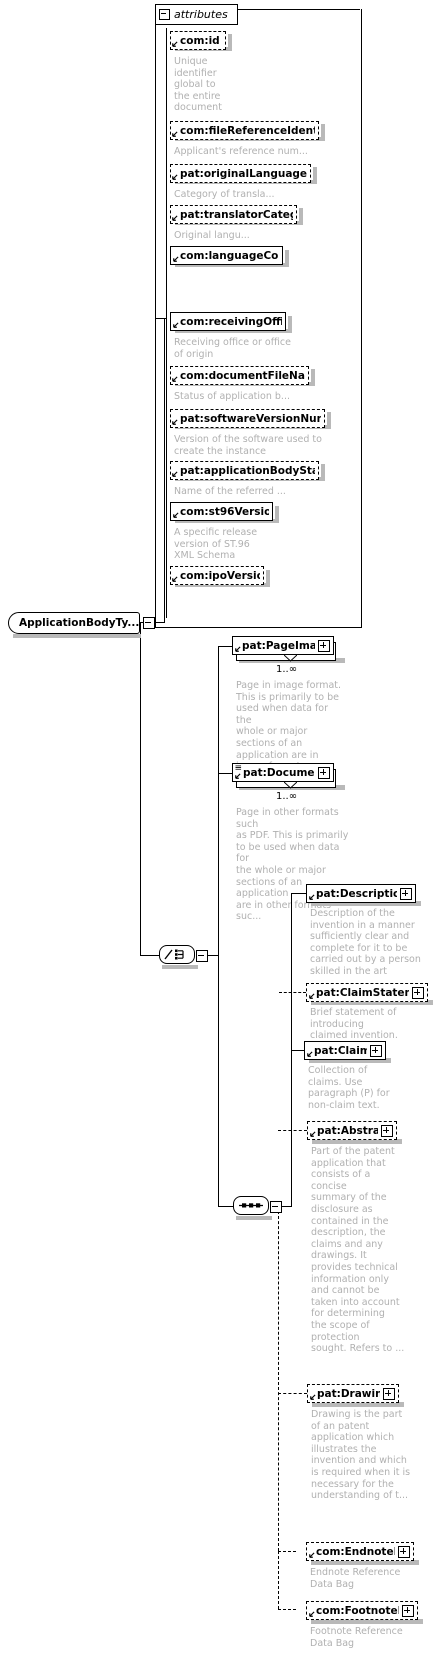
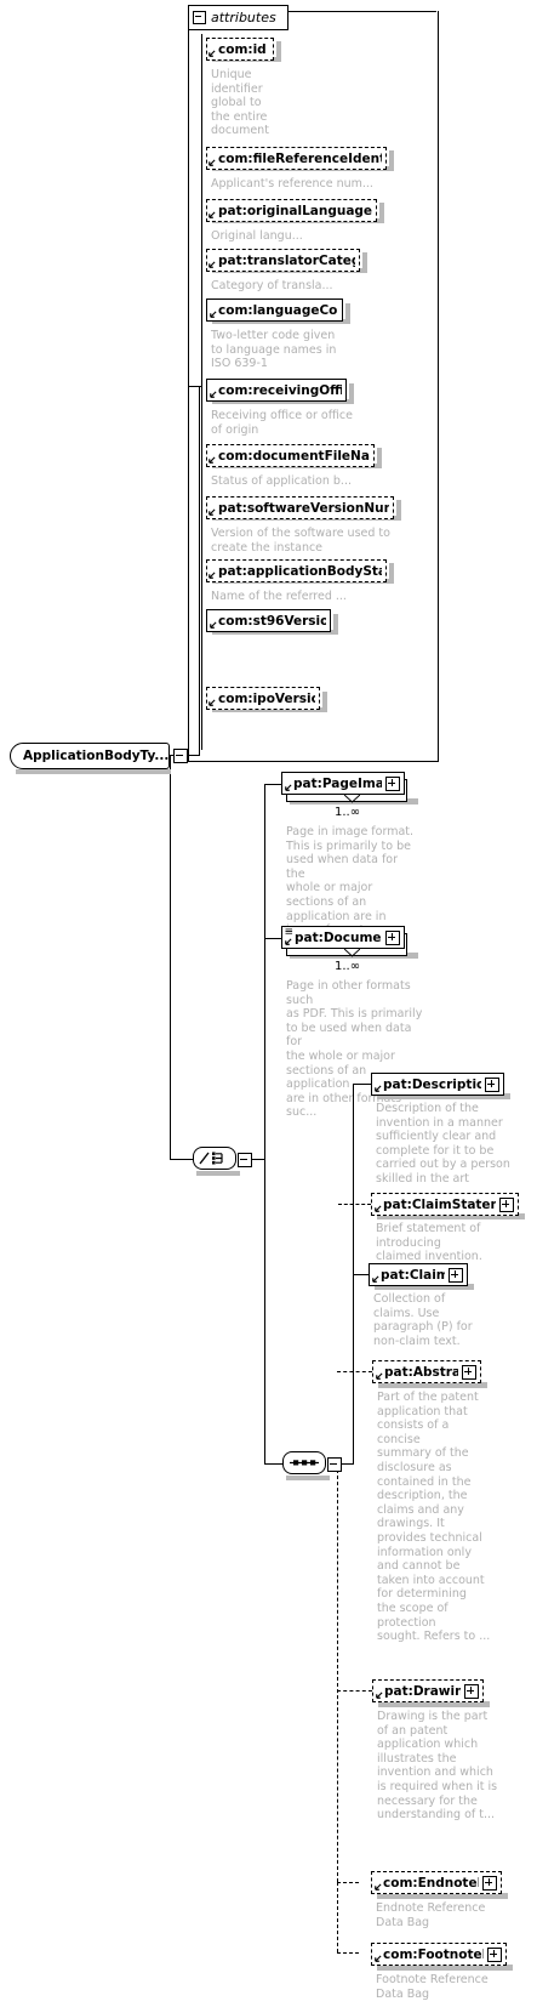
  attributes
  com:id
  Unique
  identifier
  global to
  the entire
  document
  com:fileReferenceIden
  Applicant's reference num...
  pat:originalLanguage
- Category of transla...
+ Original langu...
  pat:translatorCate
- Original langu...
+ Category of transla...
  com:languageCo
+ Two-letter code given
+ to language names in
+ ISO 639-1
  com:receivingOffi
  Receiving office or office
  of origin
  com:documentFileNa
  Status of application b...
  pat:softwareVersionNu
  Version of the software used to
  create the instance
  pat:applicationBodySt
  Name of the referred ...
  com:st96Versio
- A specific release
- version of ST.96
- XML Schema
  com:ipoVersi
  ApplicationBodyTy...
  pat:PageIma
  1..∞
  Page in image format.
  This is primarily to be
  used when data for the
  whole or major
  sections of an
  application are in
  1..∞
  Page in other formats such
  as PDF. This is primarily
  to be used when data for
  the whole or major
  sections of an application
  are in other for suc...
  pat:Descriptio
  Description of the
  invention in a manner
  sufficiently clear and
  complete for it to be
  carried out by a person
  skilled in the art
  pat:ClaimState
  Brief statement of introducing
  claimed invention.
  pat:Claim
  Collection of
  claims. Use
  paragraph (P) for
  non-claim text.
  pat:Abstra
  Part of the patent
  application that
  consists of a concise
  summary of the
  disclosure as
  contained in the
  description, the
  claims and any
  drawings. It
  provides technical
  information only
  and cannot be
  taken into account
  for determining
  the scope of
  protection
  sought. Refers to ...
  pat:Drawin
  Drawing is the part
  of an patent
  application which
  illustrates the
  invention and which
  is required when it is
  necessary for the
  understanding of t...
  com:Endnote
  Endnote Reference
  Data Bag
  com:Footnote
  Footnote Reference
  Data Bag
